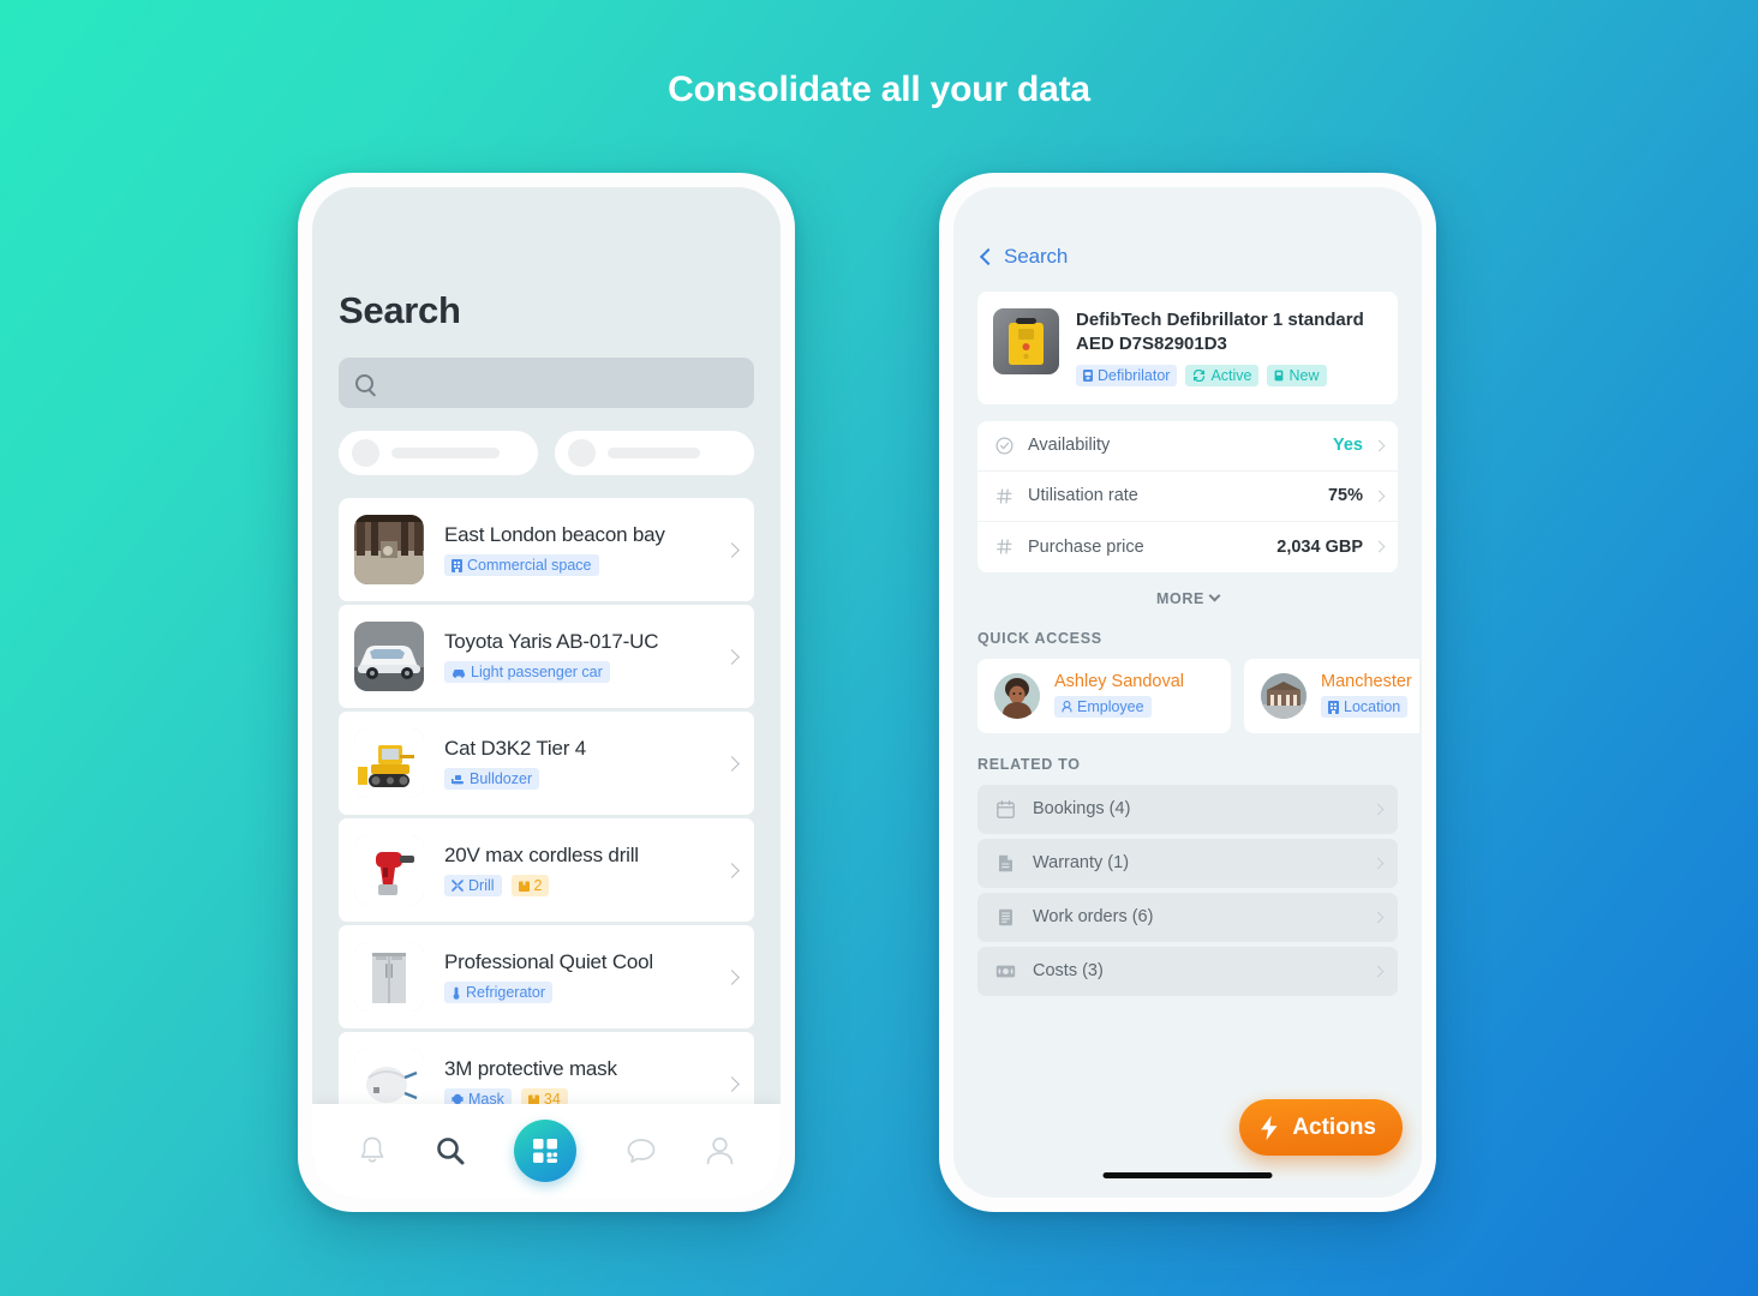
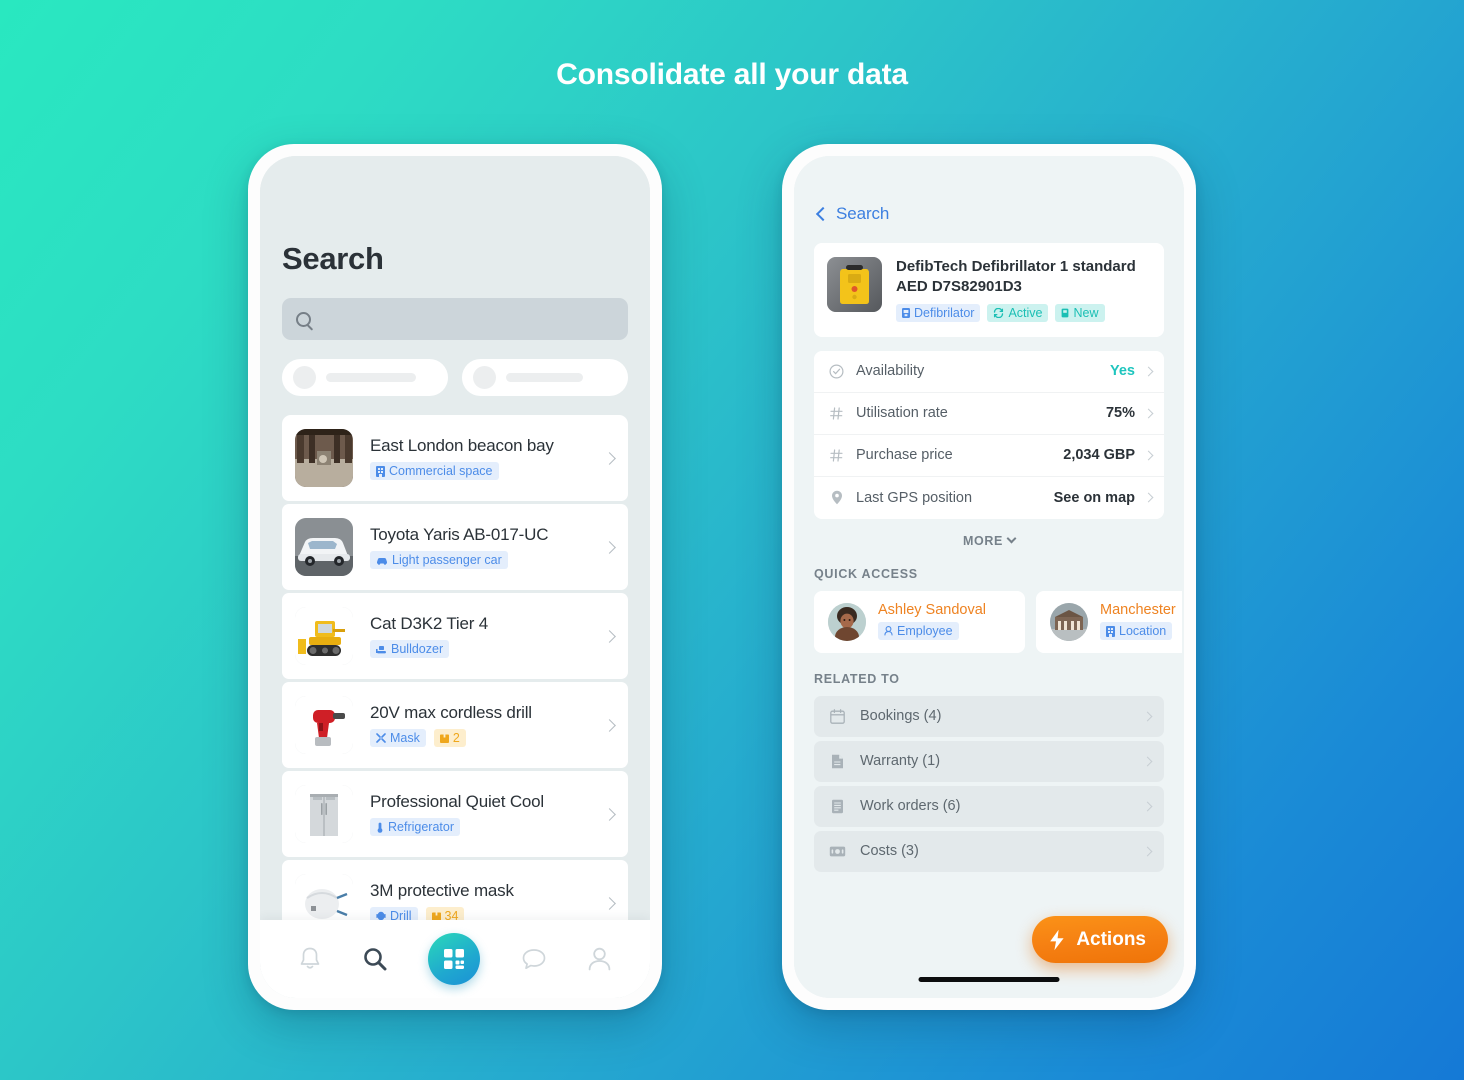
  Consolidate all your data
  Search
  East London beacon bay
  Commercial space
  Toyota Yaris AB-017-UC
  Light passenger car
  Cat D3K2 Tier 4
  Bulldozer
  20V max cordless drill
- Drill
+ Mask
  2
  Professional Quiet Cool
  Refrigerator
  3M protective mask
- Mask
+ Drill
  34
  Search
  DefibTech Defibrillator 1 standard AED D7S82901D3
  Defibrilator
  Active
  New
  Availability
  Yes
  Utilisation rate
  75%
  Purchase price
  2,034 GBP
+ Last GPS position
+ See on map
  MORE
  QUICK ACCESS
  Ashley Sandoval
  Employee
  Manchester
  Location
  RELATED TO
  Bookings (4)
  Warranty (1)
  Work orders (6)
  Costs (3)
  Actions
